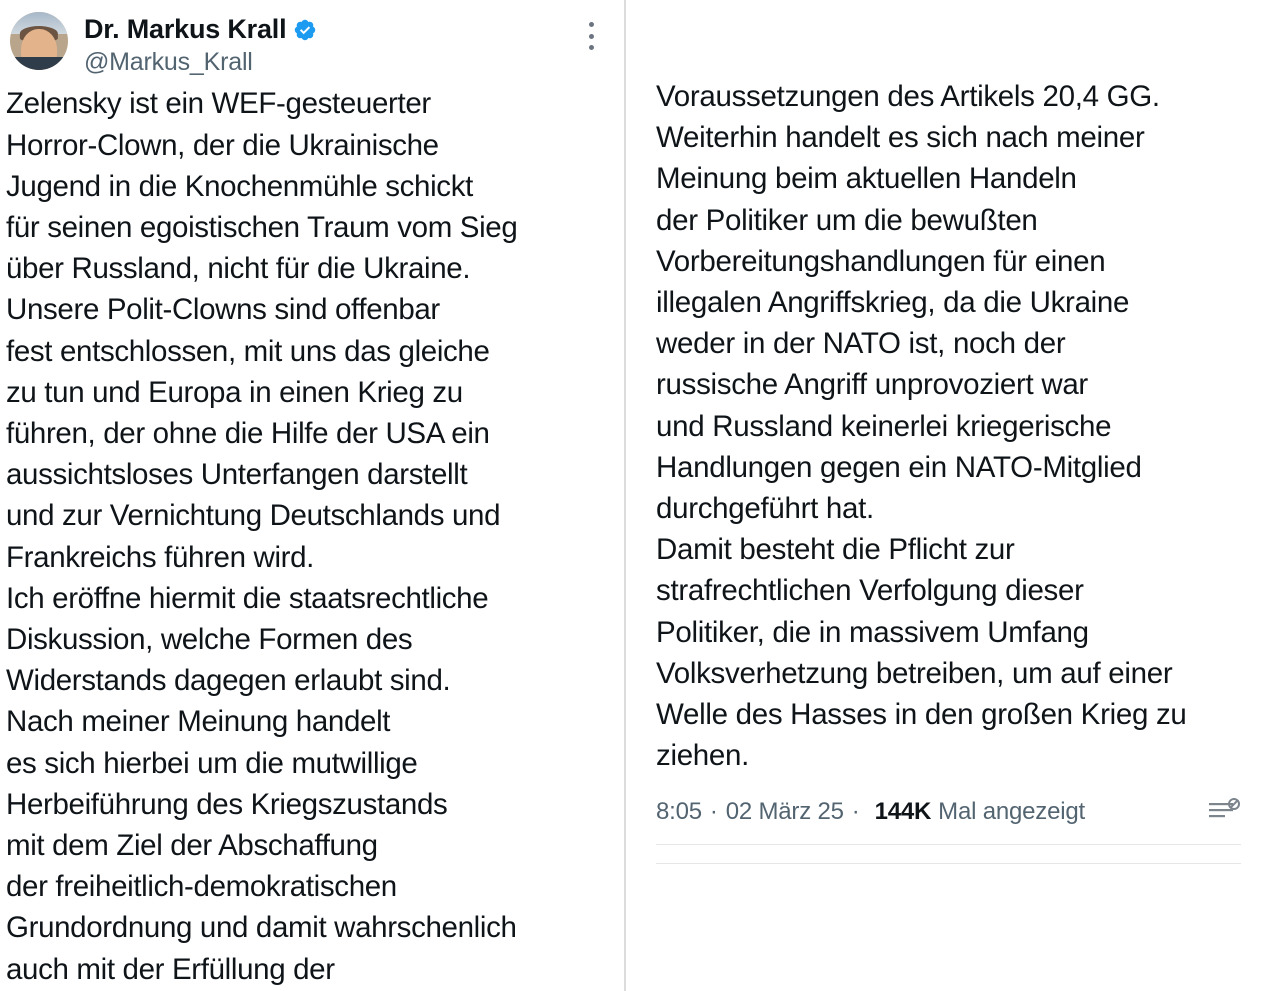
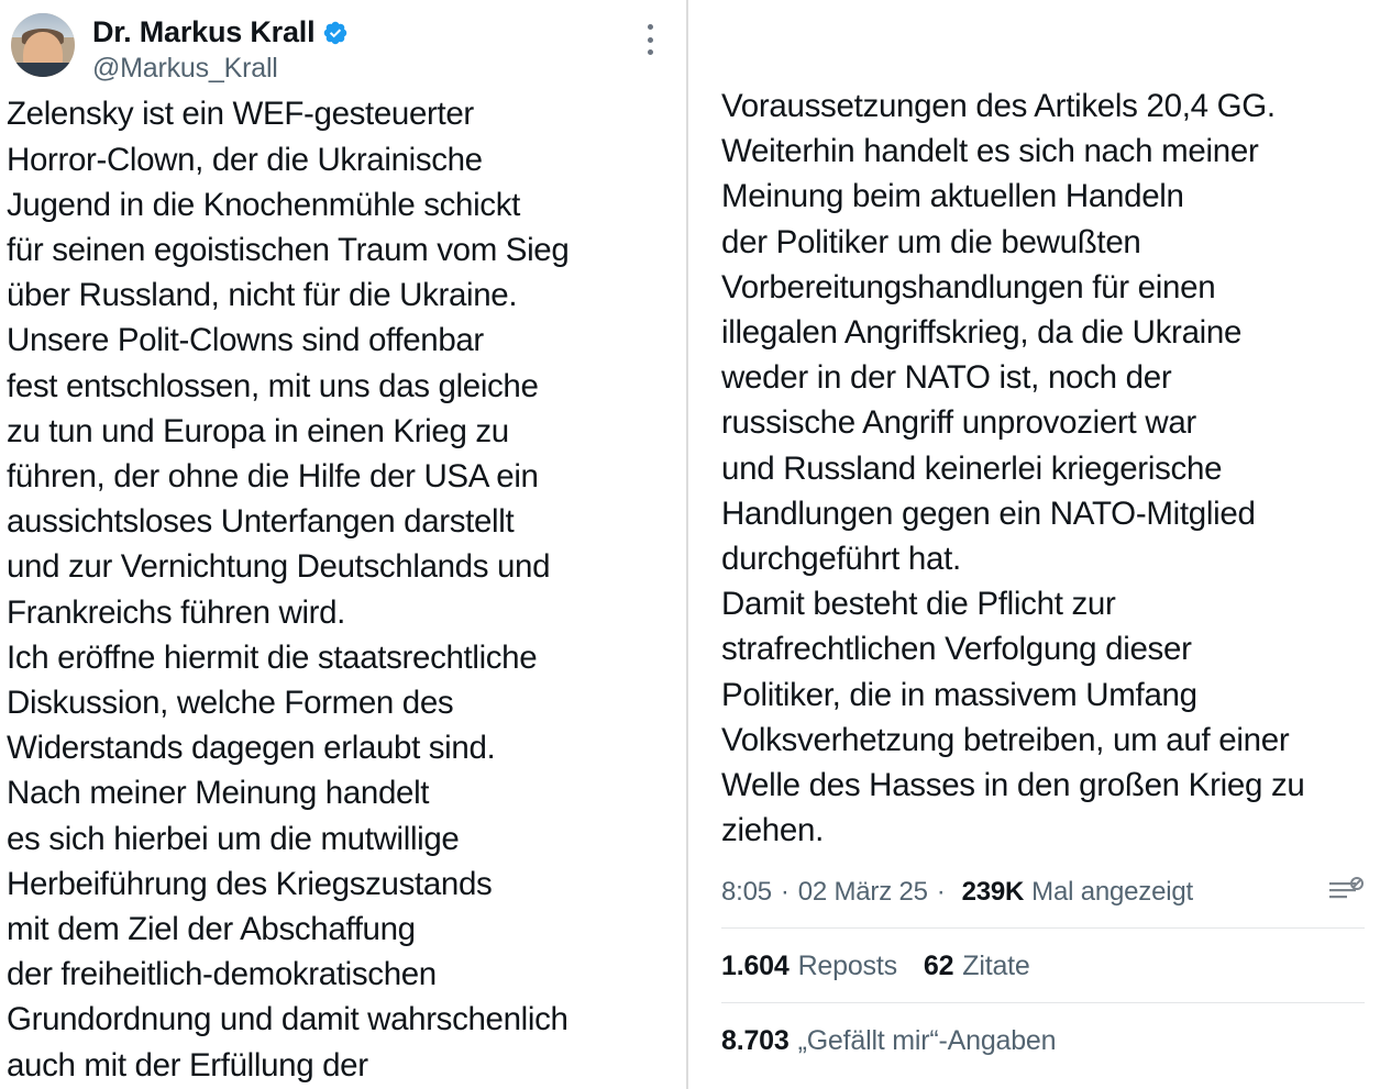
  Dr. Markus Krall
  @Markus_Krall
  Zelensky ist ein WEF-gesteuerter
  Horror-Clown, der die Ukrainische
  Jugend in die Knochenmühle schickt
  für seinen egoistischen Traum vom Sieg
  über Russland, nicht für die Ukraine.
  Unsere Polit-Clowns sind offenbar
  fest entschlossen, mit uns das gleiche
  zu tun und Europa in einen Krieg zu
  führen, der ohne die Hilfe der USA ein
  aussichtsloses Unterfangen darstellt
  und zur Vernichtung Deutschlands und
  Frankreichs führen wird.
  Ich eröffne hiermit die staatsrechtliche
  Diskussion, welche Formen des
  Widerstands dagegen erlaubt sind.
  Nach meiner Meinung handelt
  es sich hierbei um die mutwillige
  Herbeiführung des Kriegszustands
  mit dem Ziel der Abschaffung
  der freiheitlich-demokratischen
  Grundordnung und damit wahrschenlich
  auch mit der Erfüllung der
  Voraussetzungen des Artikels 20,4 GG.
  Weiterhin handelt es sich nach meiner
  Meinung beim aktuellen Handeln
  der Politiker um die bewußten
  Vorbereitungshandlungen für einen
  illegalen Angriffskrieg, da die Ukraine
  weder in der NATO ist, noch der
  russische Angriff unprovoziert war
  und Russland keinerlei kriegerische
  Handlungen gegen ein NATO-Mitglied
  durchgeführt hat.
  Damit besteht die Pflicht zur
  strafrechtlichen Verfolgung dieser
  Politiker, die in massivem Umfang
  Volksverhetzung betreiben, um auf einer
  Welle des Hasses in den großen Krieg zu
  ziehen.
  8:05
  ·
  02 März 25
  ·
- 144K
+ 239K
  Mal angezeigt
+ 1.604
+ Reposts
+ 62
+ Zitate
+ 8.703
+ „Gefällt mir“-Angaben
